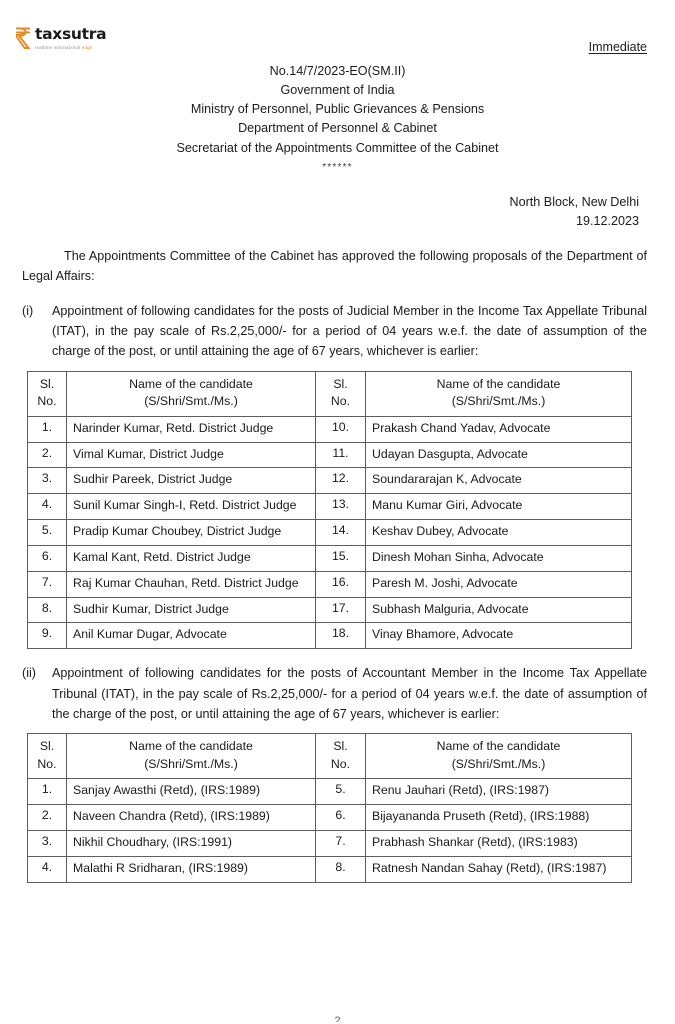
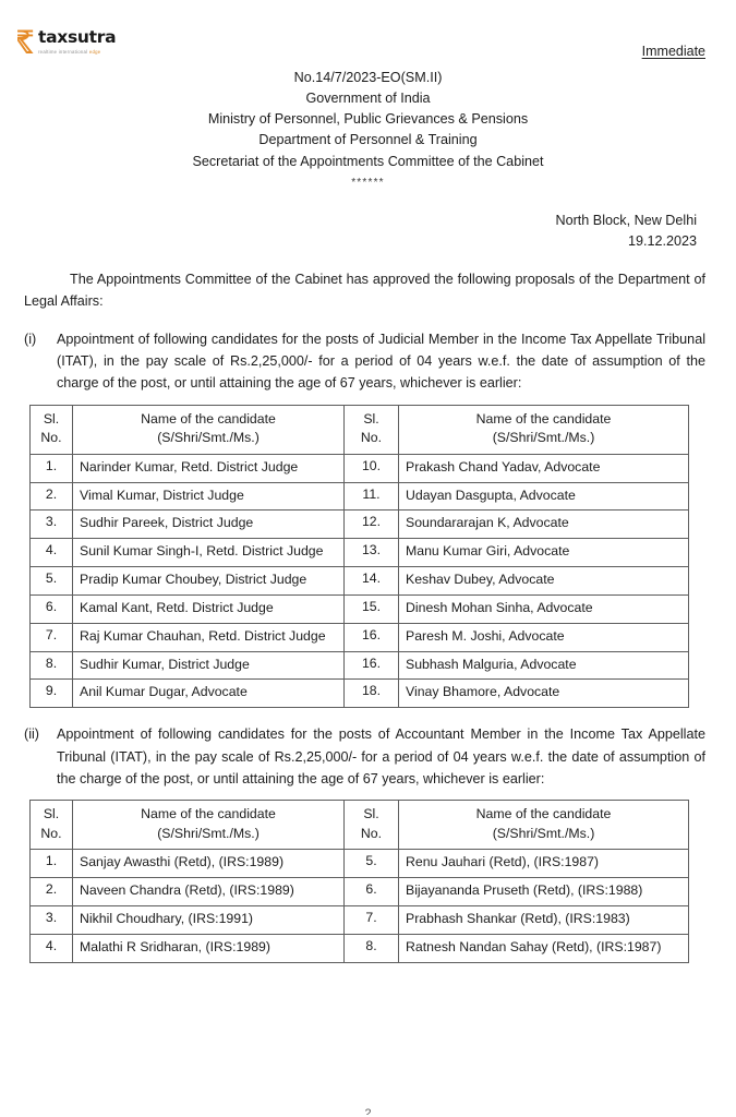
  taxsutra
  Immediate
  No.14/7/2023-EO(SM.II)
  Government of India
  Ministry of Personnel, Public Grievances & Pensions
- Department of Personnel & Cabinet
+ Department of Personnel & Training
  Secretariat of the Appointments Committee of the Cabinet
  ******
  North Block, New Delhi
  19.12.2023
  The Appointments Committee of the Cabinet has approved the following proposals of the Department of Legal Affairs:
  (i)
  Appointment of following candidates for the posts of Judicial Member in the Income Tax Appellate Tribunal (ITAT), in the pay scale of Rs.2,25,000/- for a period of 04 years w.e.f. the date of assumption of the charge of the post, or until attaining the age of 67 years, whichever is earlier:
  Sl. No.	Name of the candidate (S/Shri/Smt./Ms.)	Sl. No.	Name of the candidate (S/Shri/Smt./Ms.)
  1.	Narinder Kumar, Retd. District Judge	10.	Prakash Chand Yadav, Advocate
  2.	Vimal Kumar, District Judge	11.	Udayan Dasgupta, Advocate
  3.	Sudhir Pareek, District Judge	12.	Soundararajan K, Advocate
  4.	Sunil Kumar Singh-I, Retd. District Judge	13.	Manu Kumar Giri, Advocate
  5.	Pradip Kumar Choubey, District Judge	14.	Keshav Dubey, Advocate
  6.	Kamal Kant, Retd. District Judge	15.	Dinesh Mohan Sinha, Advocate
  7.	Raj Kumar Chauhan, Retd. District Judge	16.	Paresh M. Joshi, Advocate
- 8.	Sudhir Kumar, District Judge	17.	Subhash Malguria, Advocate
+ 8.	Sudhir Kumar, District Judge	16.	Subhash Malguria, Advocate
  9.	Anil Kumar Dugar, Advocate	18.	Vinay Bhamore, Advocate
  (ii)
  Appointment of following candidates for the posts of Accountant Member in the Income Tax Appellate Tribunal (ITAT), in the pay scale of Rs.2,25,000/- for a period of 04 years w.e.f. the date of assumption of the charge of the post, or until attaining the age of 67 years, whichever is earlier:
  Sl. No.	Name of the candidate (S/Shri/Smt./Ms.)	Sl. No.	Name of the candidate (S/Shri/Smt./Ms.)
  1.	Sanjay Awasthi (Retd), (IRS:1989)	5.	Renu Jauhari (Retd), (IRS:1987)
  2.	Naveen Chandra (Retd), (IRS:1989)	6.	Bijayananda Pruseth (Retd), (IRS:1988)
  3.	Nikhil Choudhary, (IRS:1991)	7.	Prabhash Shankar (Retd), (IRS:1983)
  4.	Malathi R Sridharan, (IRS:1989)	8.	Ratnesh Nandan Sahay (Retd), (IRS:1987)
  2
